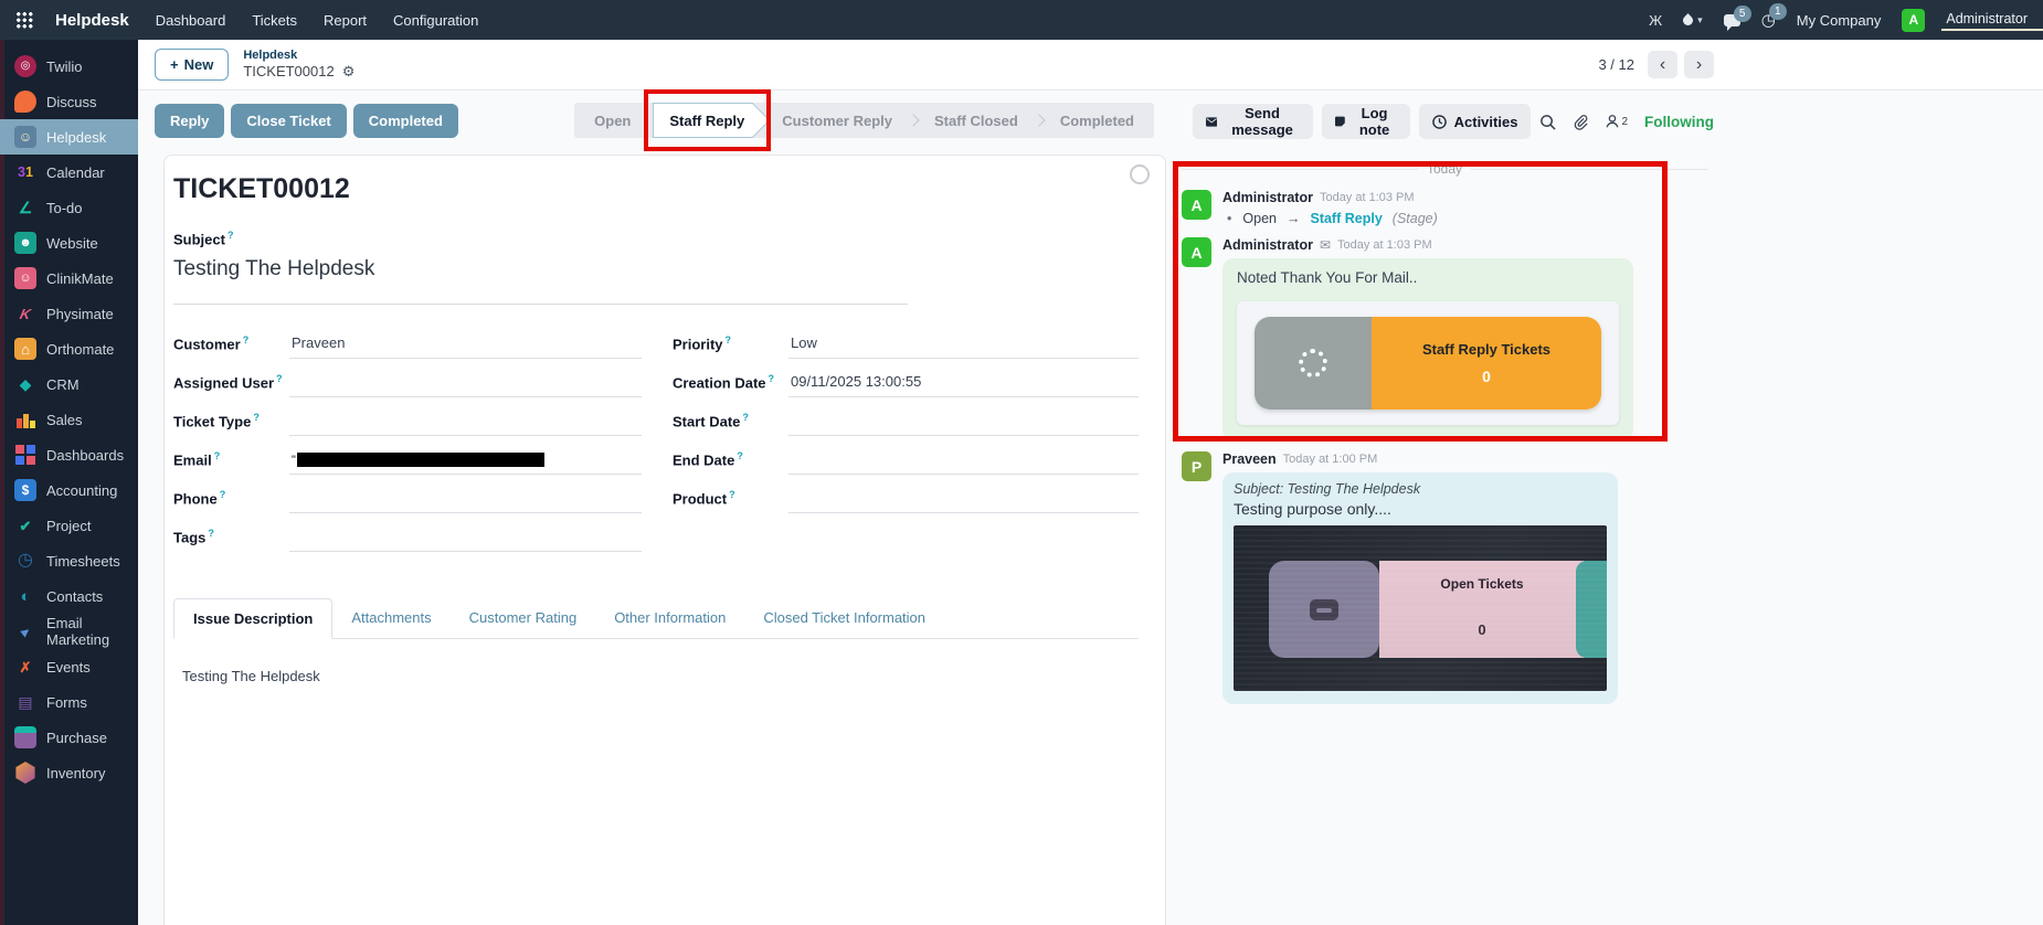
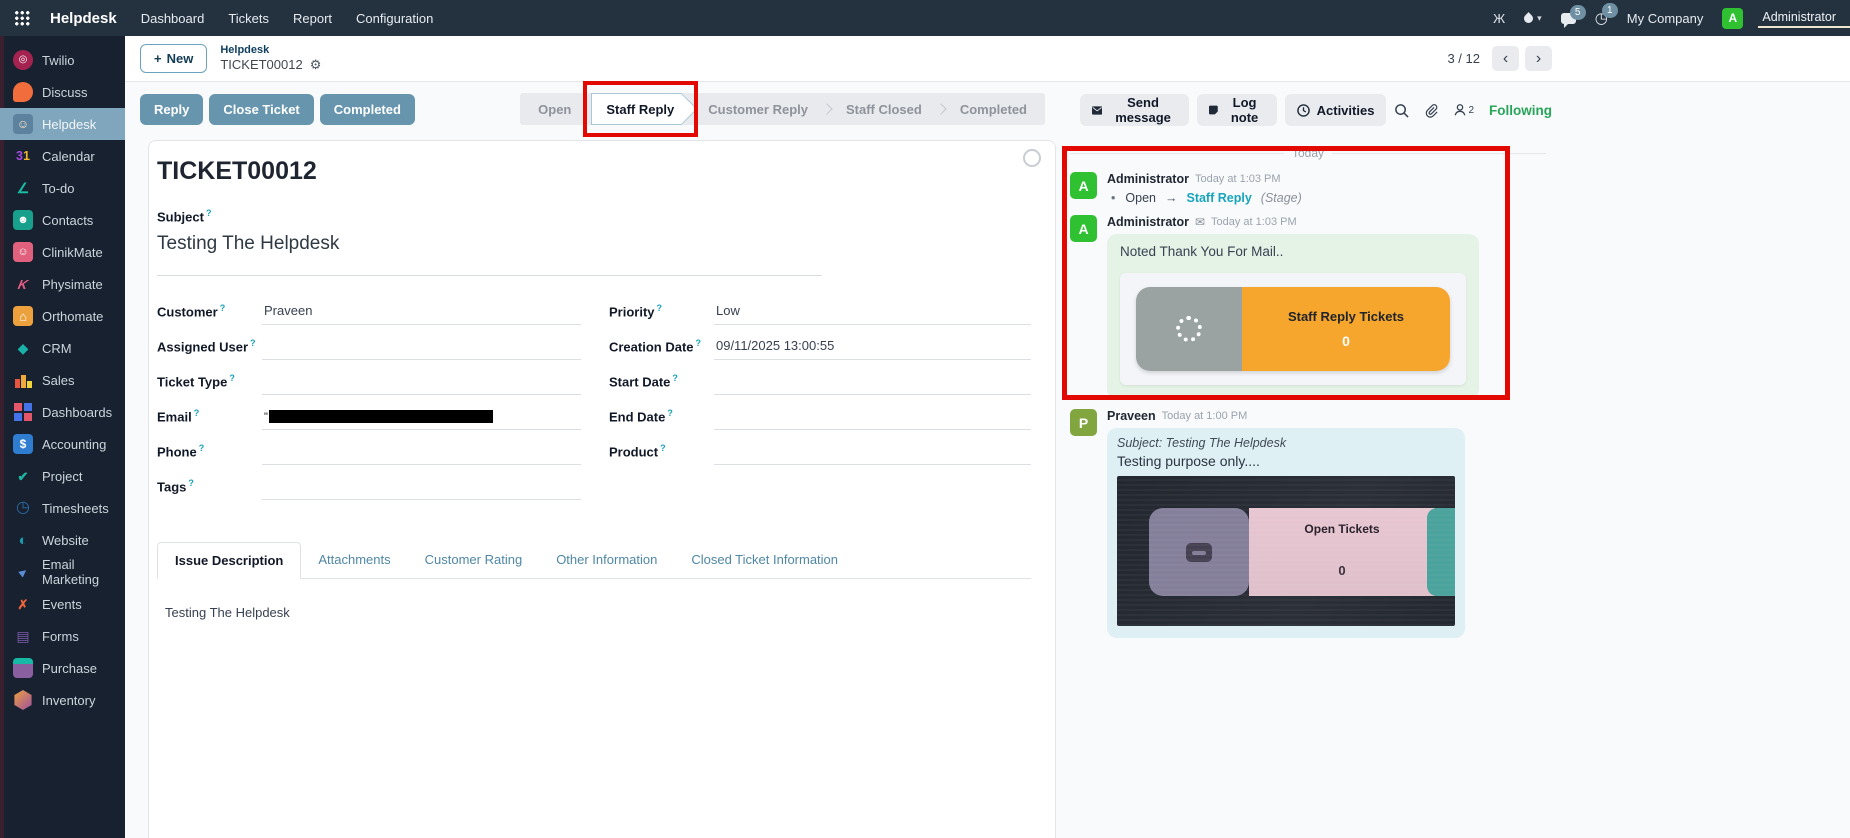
  Helpdesk
  Dashboard
  Tickets
  Report
  Configuration
  Ж
  ▾
  5
  ◷
  1
  My Company
  A
  Administrator
  ◎
  Twilio
  Discuss
  ☺
  Helpdesk
  31
  Calendar
  ∠
  To-do
  ☻
- Website
+ Contacts
  ☺
  ClinikMate
  Physimate
  ⌂
  Orthomate
  ◆
  CRM
  Sales
  Dashboards
  $
  Accounting
  ✔
  Project
  ◷
  Timesheets
  ◐
- Contacts
+ Website
  Email Marketing
  ✗
  Events
  ▤
  Forms
  Purchase
  Inventory
  +
  New
  Helpdesk
  TICKET00012
  ⚙
  3 / 12
  ‹
  ›
  Reply
  Close Ticket
  Completed
  Open
  Staff Reply
  Customer Reply
  Staff Closed
  Completed
  Send message
  Log note
  Activities
  2
  Following
  TICKET00012
  Subject ?
  Testing The Helpdesk
  Customer ?
  Praveen
  Assigned User ?
  Ticket Type ?
  Email ?
  "
  Phone ?
  Tags ?
  Priority ?
  Low
  Creation Date ?
  09/11/2025 13:00:55
  Start Date ?
  End Date ?
  Product ?
  Issue Description
  Attachments
  Customer Rating
  Other Information
  Closed Ticket Information
  Testing The Helpdesk
  Today
  A
  Administrator
  Today at 1:03 PM
  Open
  →
  Staff Reply
  (Stage)
  A
  Administrator
  ✉
  Today at 1:03 PM
  Noted Thank You For Mail..
  Staff Reply Tickets
  0
  P
  Praveen
  Today at 1:00 PM
  Subject: Testing The Helpdesk
  Testing purpose only....
